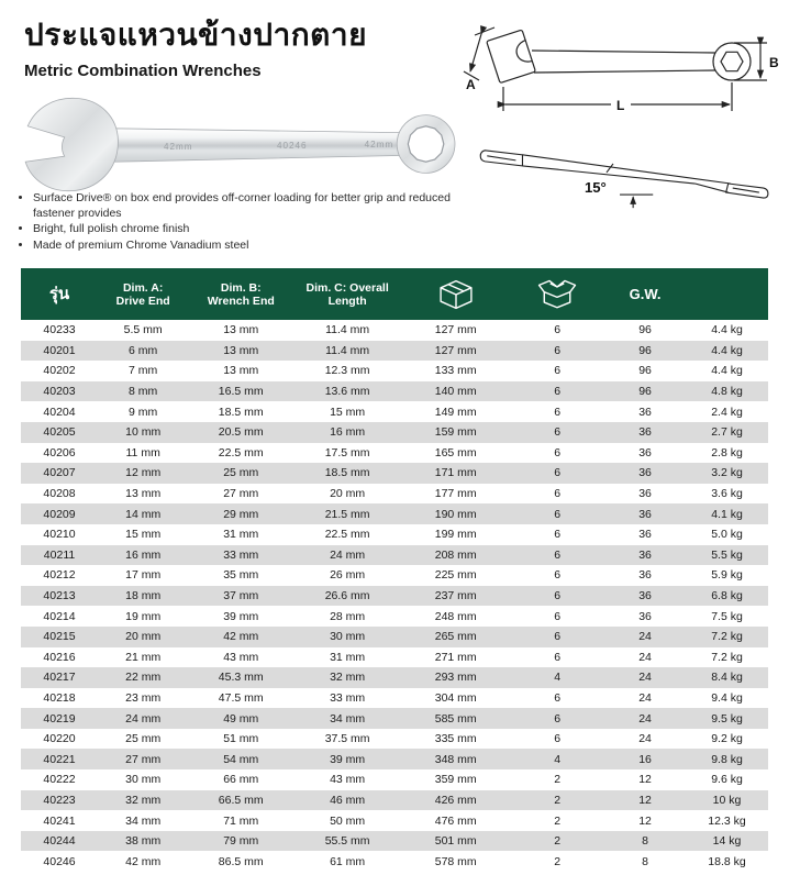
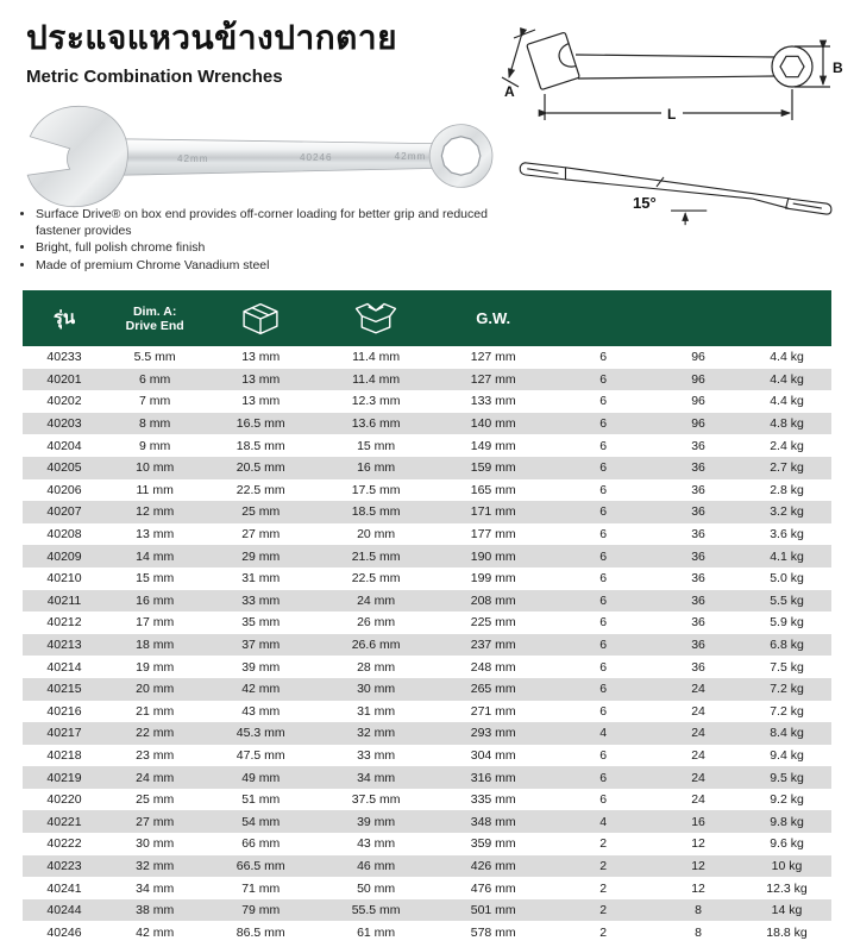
  ประแจแหวนข้างปากตาย
  Metric Combination Wrenches
  42mm
  40246
  42mm
  A
  B
  L
  15°
  Surface Drive® on box end provides off-corner loading for better grip and reduced fastener provides
  Bright, full polish chrome finish
  Made of premium Chrome Vanadium steel
  รุ่น
  Dim. A:
  Drive End
- Dim. B:
- Wrench End
- Dim. C: Overall
- Length
  G.W.
  40233
  5.5 mm
  13 mm
  11.4 mm
  127 mm
  6
  96
  4.4 kg
  40201
  6 mm
  13 mm
  11.4 mm
  127 mm
  6
  96
  4.4 kg
  40202
  7 mm
  13 mm
  12.3 mm
  133 mm
  6
  96
  4.4 kg
  40203
  8 mm
  16.5 mm
  13.6 mm
  140 mm
  6
  96
  4.8 kg
  40204
  9 mm
  18.5 mm
  15 mm
  149 mm
  6
  36
  2.4 kg
  40205
  10 mm
  20.5 mm
  16 mm
  159 mm
  6
  36
  2.7 kg
  40206
  11 mm
  22.5 mm
  17.5 mm
  165 mm
  6
  36
  2.8 kg
  40207
  12 mm
  25 mm
  18.5 mm
  171 mm
  6
  36
  3.2 kg
  40208
  13 mm
  27 mm
  20 mm
  177 mm
  6
  36
  3.6 kg
  40209
  14 mm
  29 mm
  21.5 mm
  190 mm
  6
  36
  4.1 kg
  40210
  15 mm
  31 mm
  22.5 mm
  199 mm
  6
  36
  5.0 kg
  40211
  16 mm
  33 mm
  24 mm
  208 mm
  6
  36
  5.5 kg
  40212
  17 mm
  35 mm
  26 mm
  225 mm
  6
  36
  5.9 kg
  40213
  18 mm
  37 mm
  26.6 mm
  237 mm
  6
  36
  6.8 kg
  40214
  19 mm
  39 mm
  28 mm
  248 mm
  6
  36
  7.5 kg
  40215
  20 mm
  42 mm
  30 mm
  265 mm
  6
  24
  7.2 kg
  40216
  21 mm
  43 mm
  31 mm
  271 mm
  6
  24
  7.2 kg
  40217
  22 mm
  45.3 mm
  32 mm
  293 mm
  4
  24
  8.4 kg
  40218
  23 mm
  47.5 mm
  33 mm
  304 mm
  6
  24
  9.4 kg
  40219
  24 mm
  49 mm
  34 mm
- 585 mm
+ 316 mm
  6
  24
  9.5 kg
  40220
  25 mm
  51 mm
  37.5 mm
  335 mm
  6
  24
  9.2 kg
  40221
  27 mm
  54 mm
  39 mm
  348 mm
  4
  16
  9.8 kg
  40222
  30 mm
  66 mm
  43 mm
  359 mm
  2
  12
  9.6 kg
  40223
  32 mm
  66.5 mm
  46 mm
  426 mm
  2
  12
  10 kg
  40241
  34 mm
  71 mm
  50 mm
  476 mm
  2
  12
  12.3 kg
  40244
  38 mm
  79 mm
  55.5 mm
  501 mm
  2
  8
  14 kg
  40246
  42 mm
  86.5 mm
  61 mm
  578 mm
  2
  8
  18.8 kg
